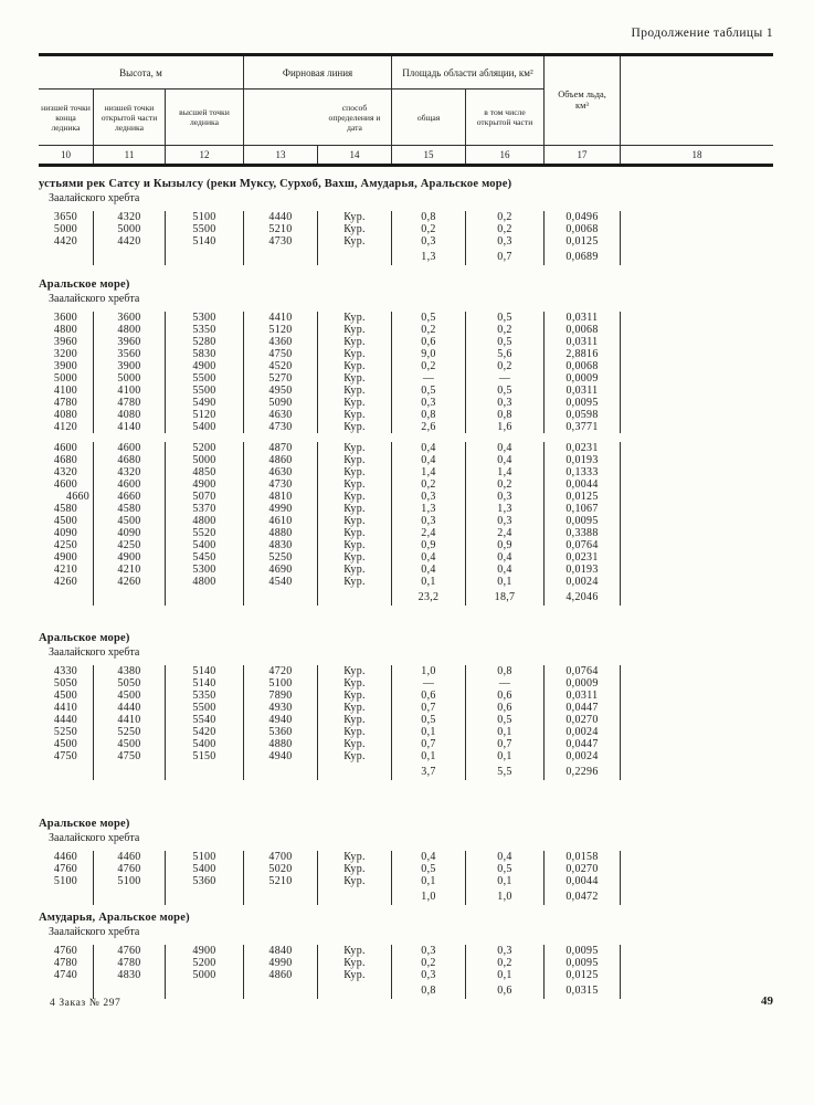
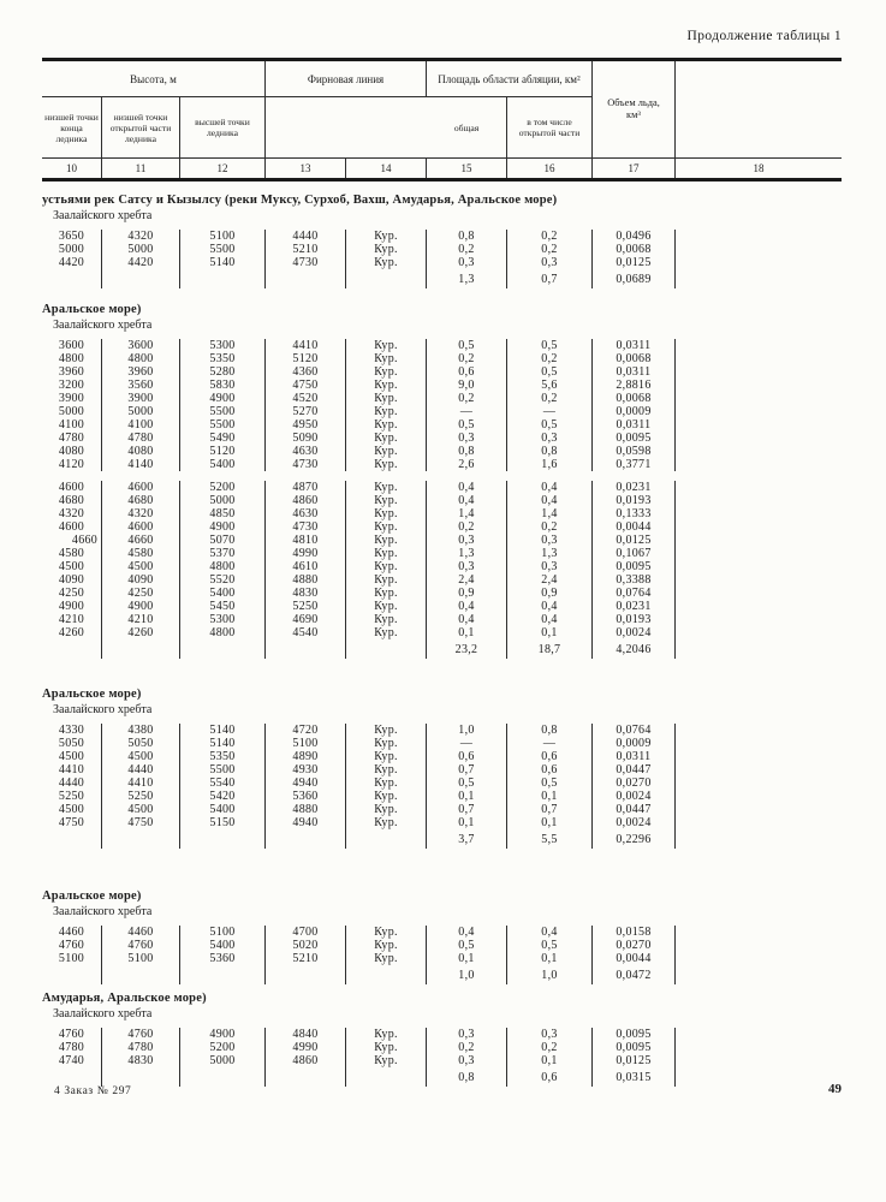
  Продолжение таблицы 1
  Высота, м
  Фирновая линия
  Площадь области абляции, км²
  Объем льда, км³
  низшей точки конца ледника
  низшей точки открытой части ледника
  высшей точки ледника
- способ определения и дата
  общая
  в том числе открытой части
  10
  11
  12
  13
  14
  15
  16
  17
  18
  устьями рек Сатсу и Кызылсу (реки Муксу, Сурхоб, Вахш, Амударья, Аральское море)
  Заалайского хребта
  3650
  4320
  5100
  4440
  Кур.
  0,8
  0,2
  0,0496
  5000
  5000
  5500
  5210
  Кур.
  0,2
  0,2
  0,0068
  4420
  4420
  5140
  4730
  Кур.
  0,3
  0,3
  0,0125
  1,3
  0,7
  0,0689
  Аральское море)
  Заалайского хребта
  3600
  3600
  5300
  4410
  Кур.
  0,5
  0,5
  0,0311
  4800
  4800
  5350
  5120
  Кур.
  0,2
  0,2
  0,0068
  3960
  3960
  5280
  4360
  Кур.
  0,6
  0,5
  0,0311
  3200
  3560
  5830
  4750
  Кур.
  9,0
  5,6
  2,8816
  3900
  3900
  4900
  4520
  Кур.
  0,2
  0,2
  0,0068
  5000
  5000
  5500
  5270
  Кур.
  —
  —
  0,0009
  4100
  4100
  5500
  4950
  Кур.
  0,5
  0,5
  0,0311
  4780
  4780
  5490
  5090
  Кур.
  0,3
  0,3
  0,0095
  4080
  4080
  5120
  4630
  Кур.
  0,8
  0,8
  0,0598
  4120
  4140
  5400
  4730
  Кур.
  2,6
  1,6
  0,3771
  4600
  4600
  5200
  4870
  Кур.
  0,4
  0,4
  0,0231
  4680
  4680
  5000
  4860
  Кур.
  0,4
  0,4
  0,0193
  4320
  4320
  4850
  4630
  Кур.
  1,4
  1,4
  0,1333
  4600
  4600
  4900
  4730
  Кур.
  0,2
  0,2
  0,0044
  4660
  4660
  5070
  4810
  Кур.
  0,3
  0,3
  0,0125
  4580
  4580
  5370
  4990
  Кур.
  1,3
  1,3
  0,1067
  4500
  4500
  4800
  4610
  Кур.
  0,3
  0,3
  0,0095
  4090
  4090
  5520
  4880
  Кур.
  2,4
  2,4
  0,3388
  4250
  4250
  5400
  4830
  Кур.
  0,9
  0,9
  0,0764
  4900
  4900
  5450
  5250
  Кур.
  0,4
  0,4
  0,0231
  4210
  4210
  5300
  4690
  Кур.
  0,4
  0,4
  0,0193
  4260
  4260
  4800
  4540
  Кур.
  0,1
  0,1
  0,0024
  23,2
  18,7
  4,2046
  Аральское море)
  Заалайского хребта
  4330
  4380
  5140
  4720
  Кур.
  1,0
  0,8
  0,0764
  5050
  5050
  5140
  5100
  Кур.
  —
  —
  0,0009
  4500
  4500
  5350
- 7890
+ 4890
  Кур.
  0,6
  0,6
  0,0311
  4410
  4440
  5500
  4930
  Кур.
  0,7
  0,6
  0,0447
  4440
  4410
  5540
  4940
  Кур.
  0,5
  0,5
  0,0270
  5250
  5250
  5420
  5360
  Кур.
  0,1
  0,1
  0,0024
  4500
  4500
  5400
  4880
  Кур.
  0,7
  0,7
  0,0447
  4750
  4750
  5150
  4940
  Кур.
  0,1
  0,1
  0,0024
  3,7
  5,5
  0,2296
  Аральское море)
  Заалайского хребта
  4460
  4460
  5100
  4700
  Кур.
  0,4
  0,4
  0,0158
  4760
  4760
  5400
  5020
  Кур.
  0,5
  0,5
  0,0270
  5100
  5100
  5360
  5210
  Кур.
  0,1
  0,1
  0,0044
  1,0
  1,0
  0,0472
  Амударья, Аральское море)
  Заалайского хребта
  4760
  4760
  4900
  4840
  Кур.
  0,3
  0,3
  0,0095
  4780
  4780
  5200
  4990
  Кур.
  0,2
  0,2
  0,0095
  4740
  4830
  5000
  4860
  Кур.
  0,3
  0,1
  0,0125
  0,8
  0,6
  0,0315
  4 Заказ № 297
  49
